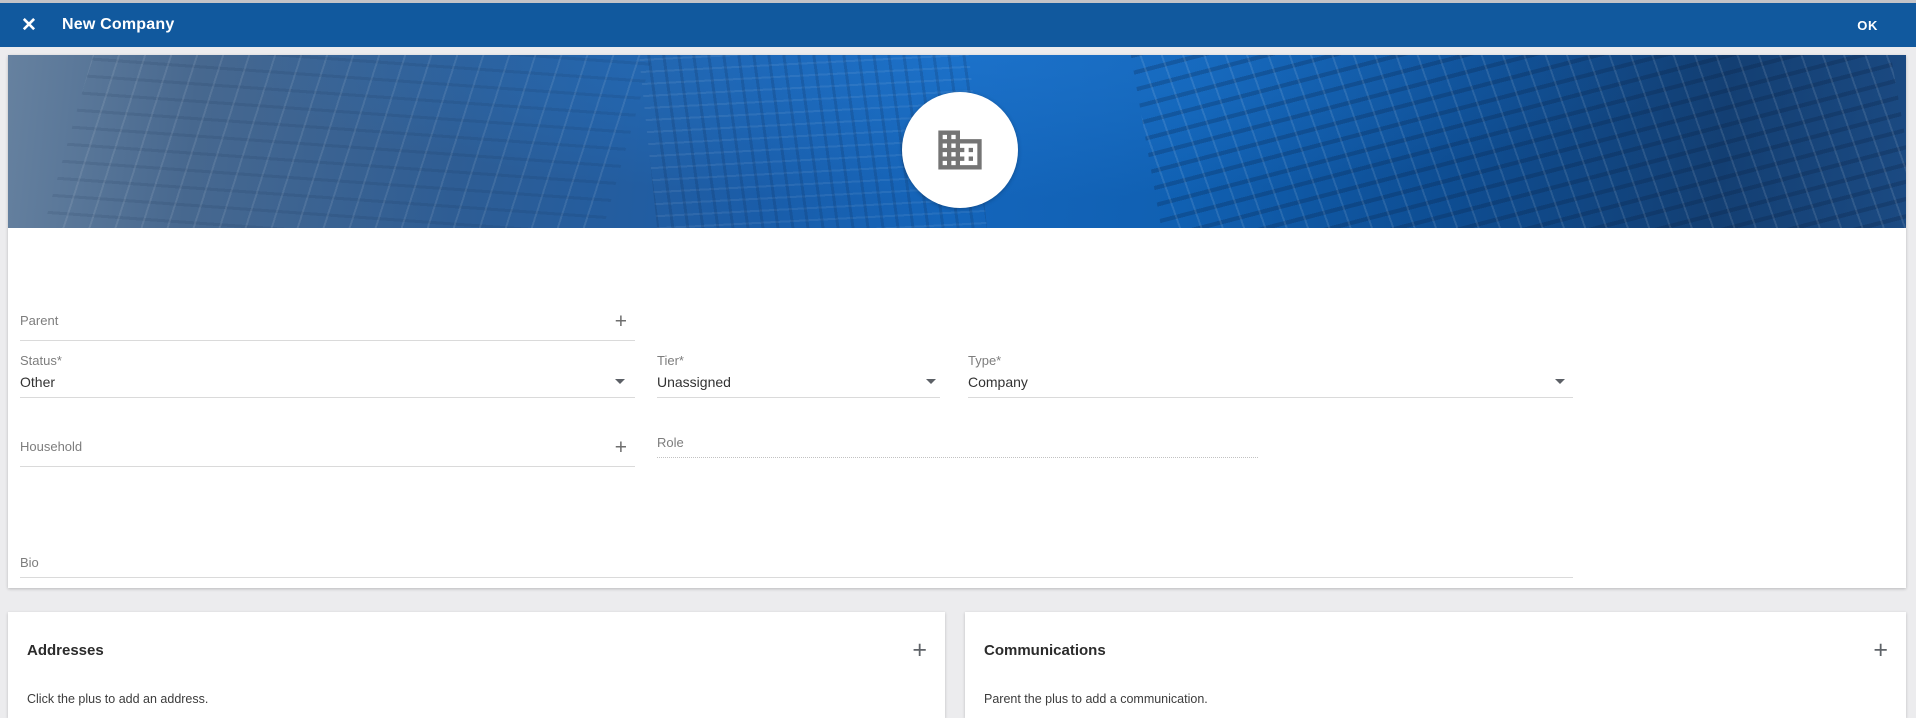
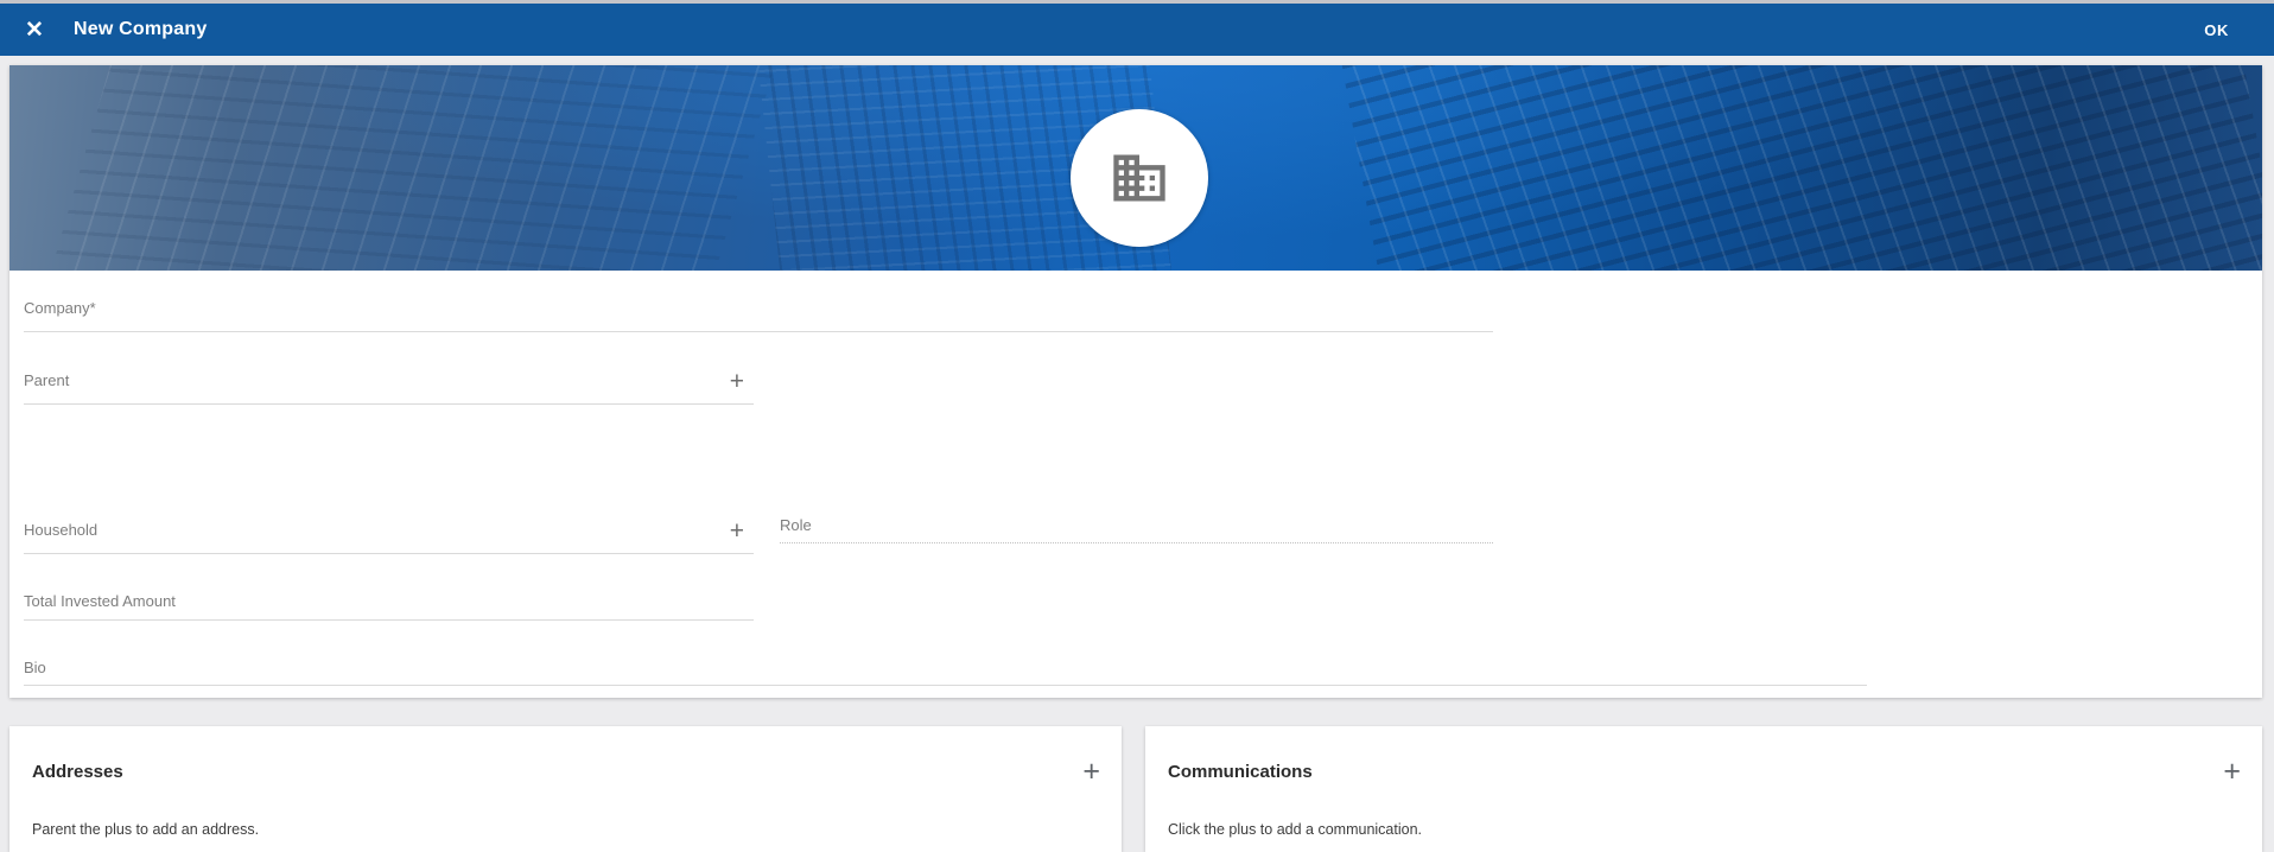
  ✕
  New Company
  OK
+ Company*
  Parent
  +
- Status*
- Other
- Tier*
- Unassigned
- Type*
- Company
  Household
  +
  Role
+ Total Invested Amount
  Bio
  Addresses
  +
- Click the plus to add an address.
+ Parent the plus to add an address.
  Communications
  +
- Parent the plus to add a communication.
+ Click the plus to add a communication.
